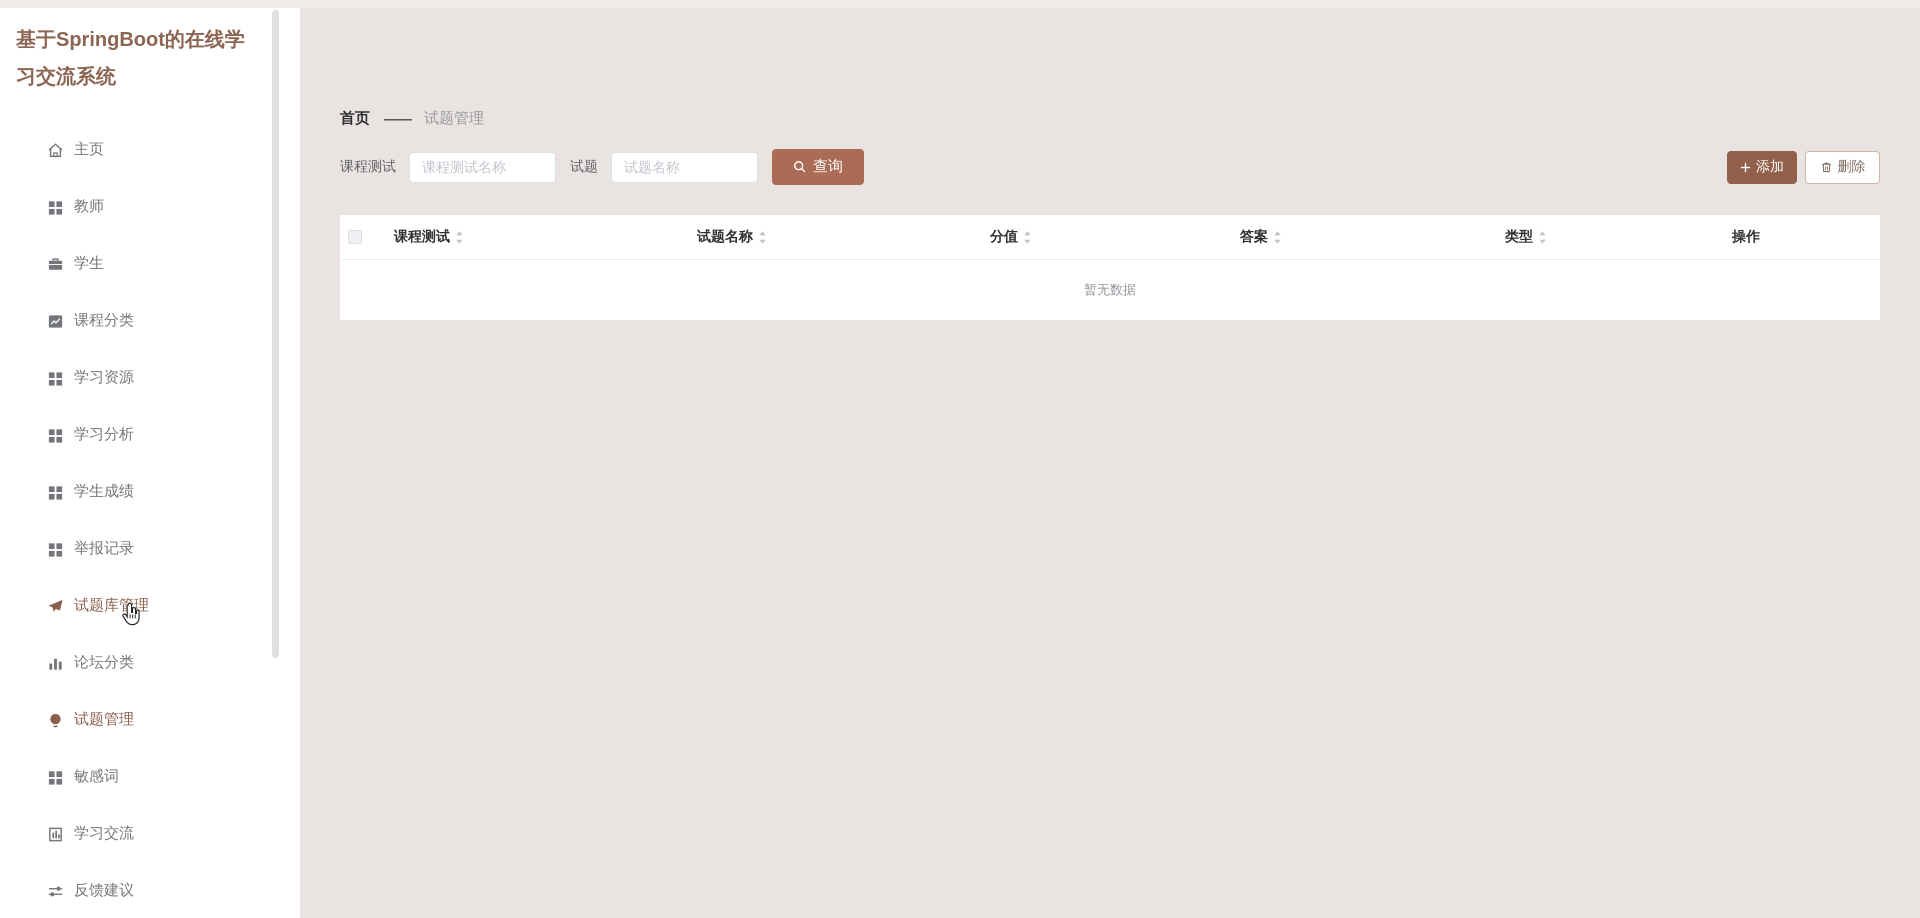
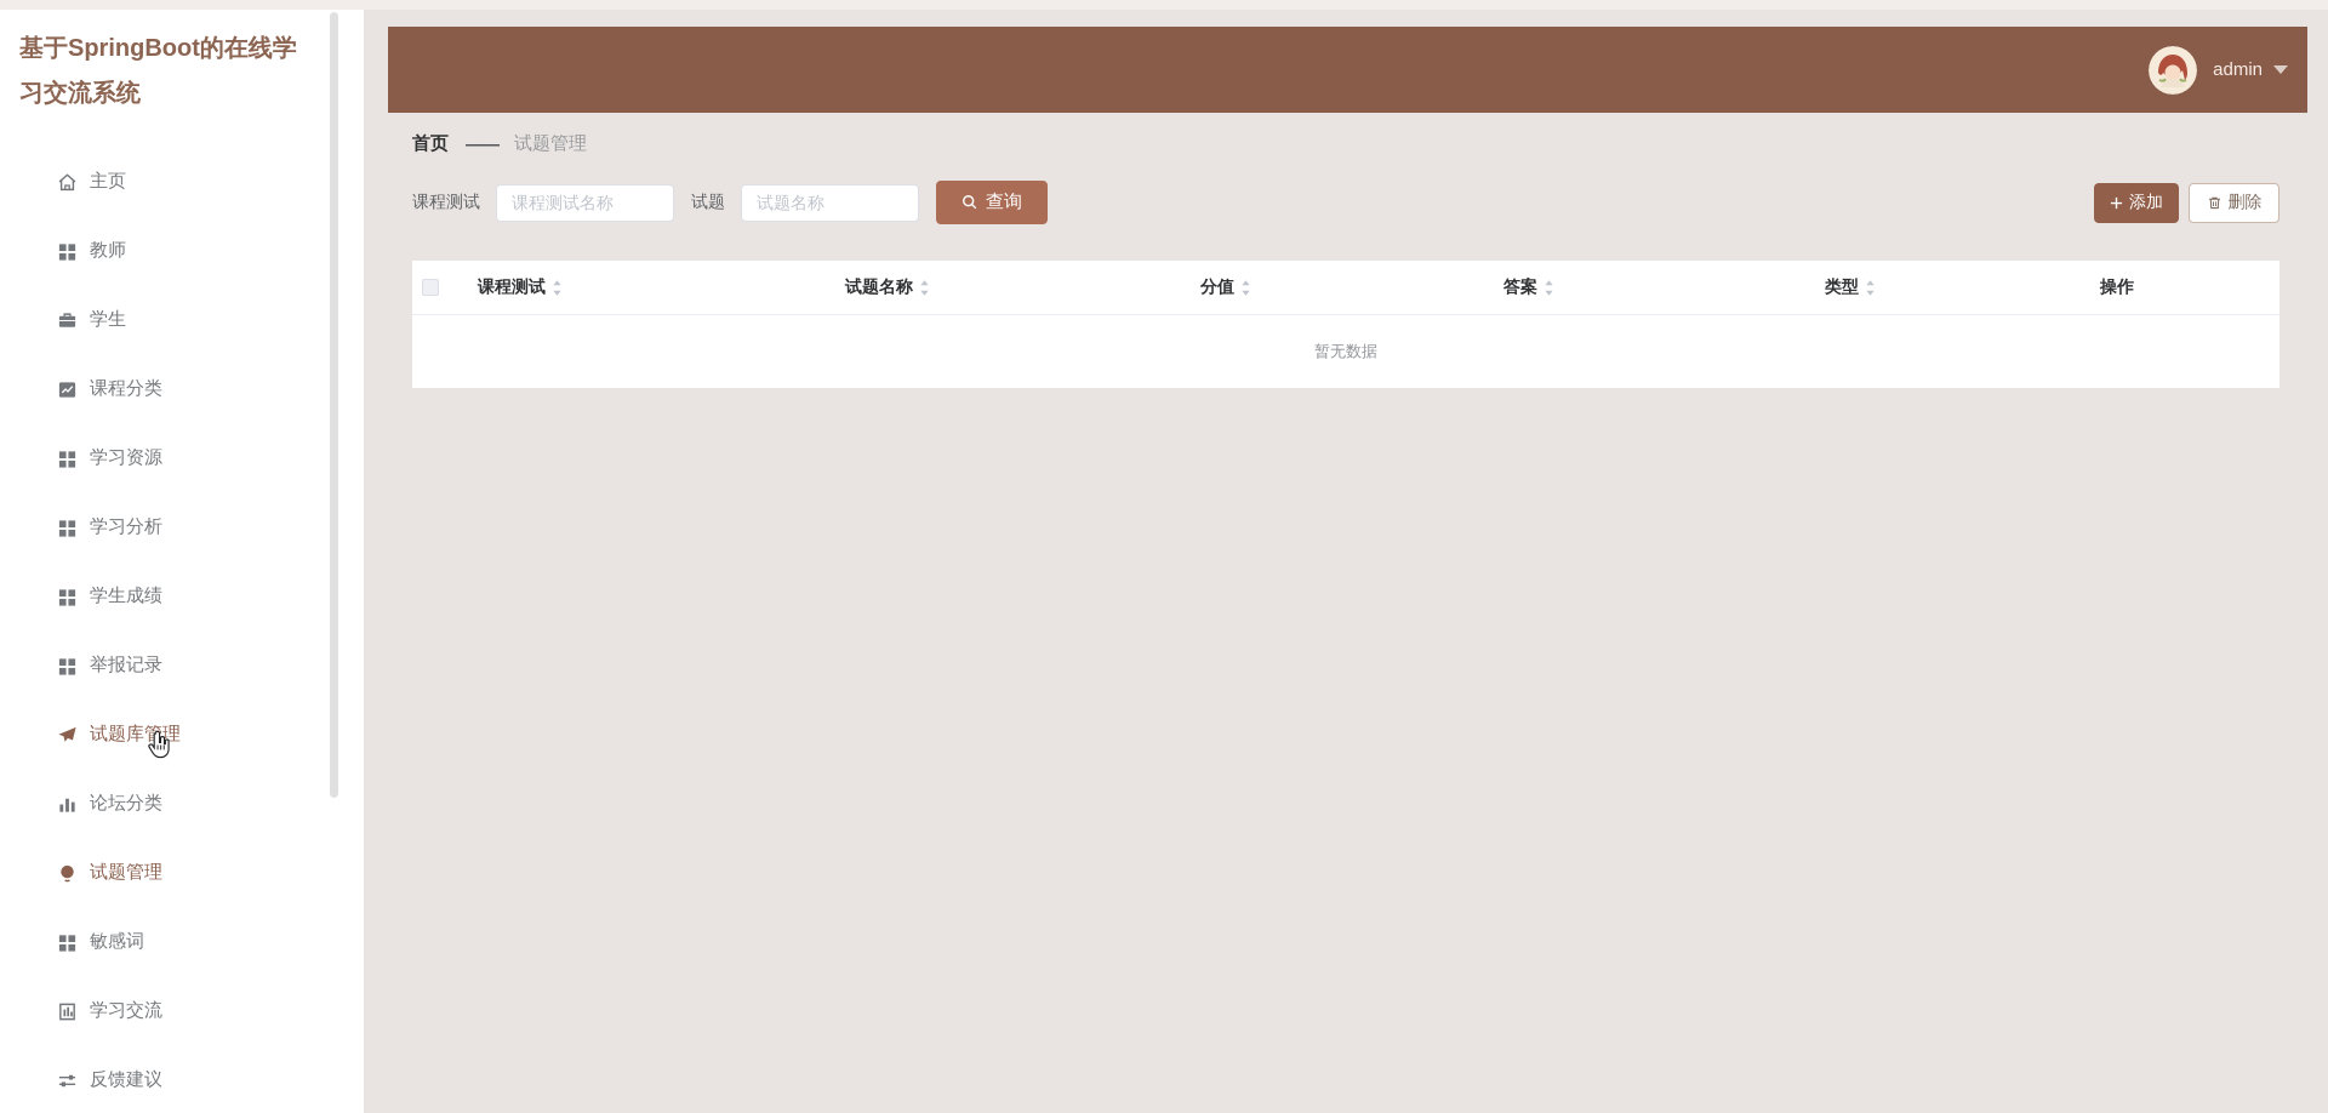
  基于SpringBoot的在线学习交流系统
  主页
  教师
  学生
  课程分类
  学习资源
  学习分析
  学生成绩
  举报记录
  试题库管理
  论坛分类
  试题管理
  敏感词
  学习交流
  反馈建议
+ admin
  首页
  ——
  试题管理
  课程测试
  课程测试名称
  试题
  试题名称
  查询
  添加
  删除
  课程测试
  试题名称
  分值
  答案
  类型
  操作
  暂无数据
